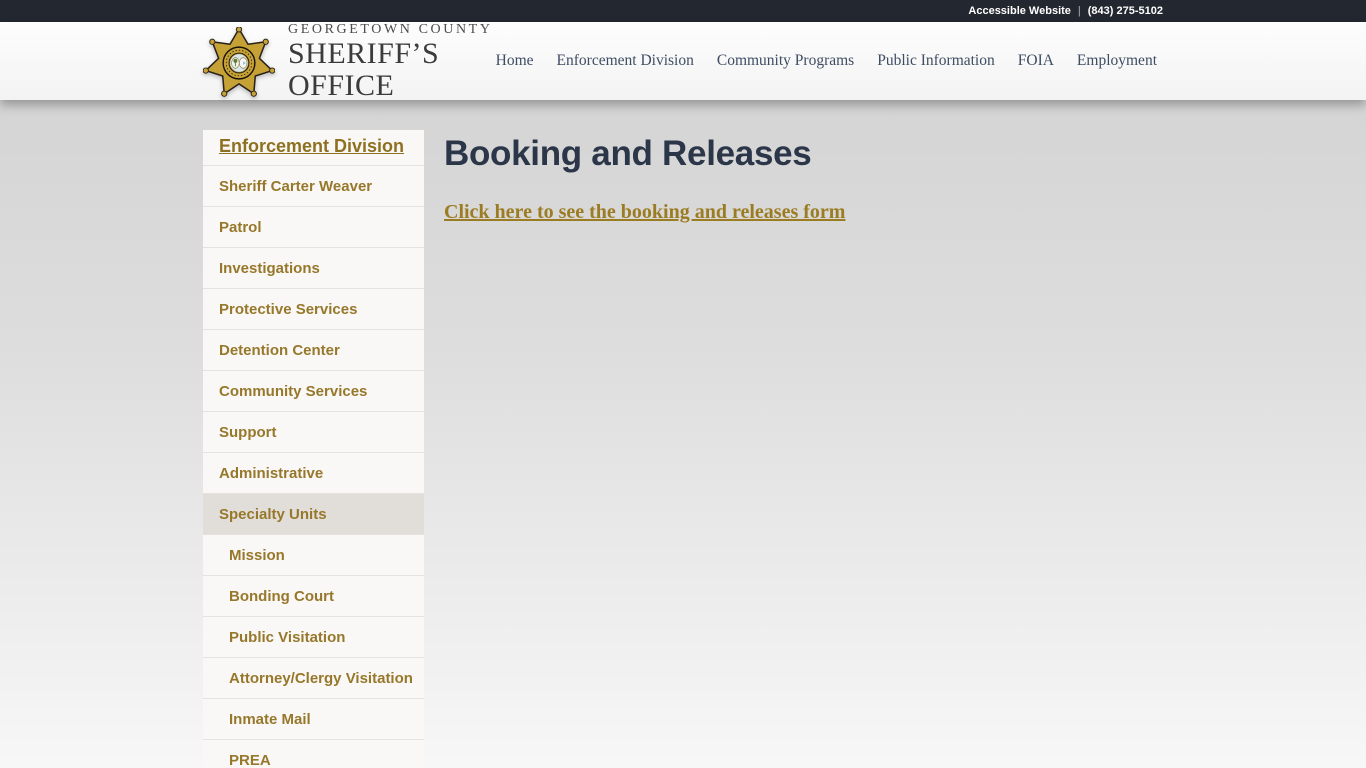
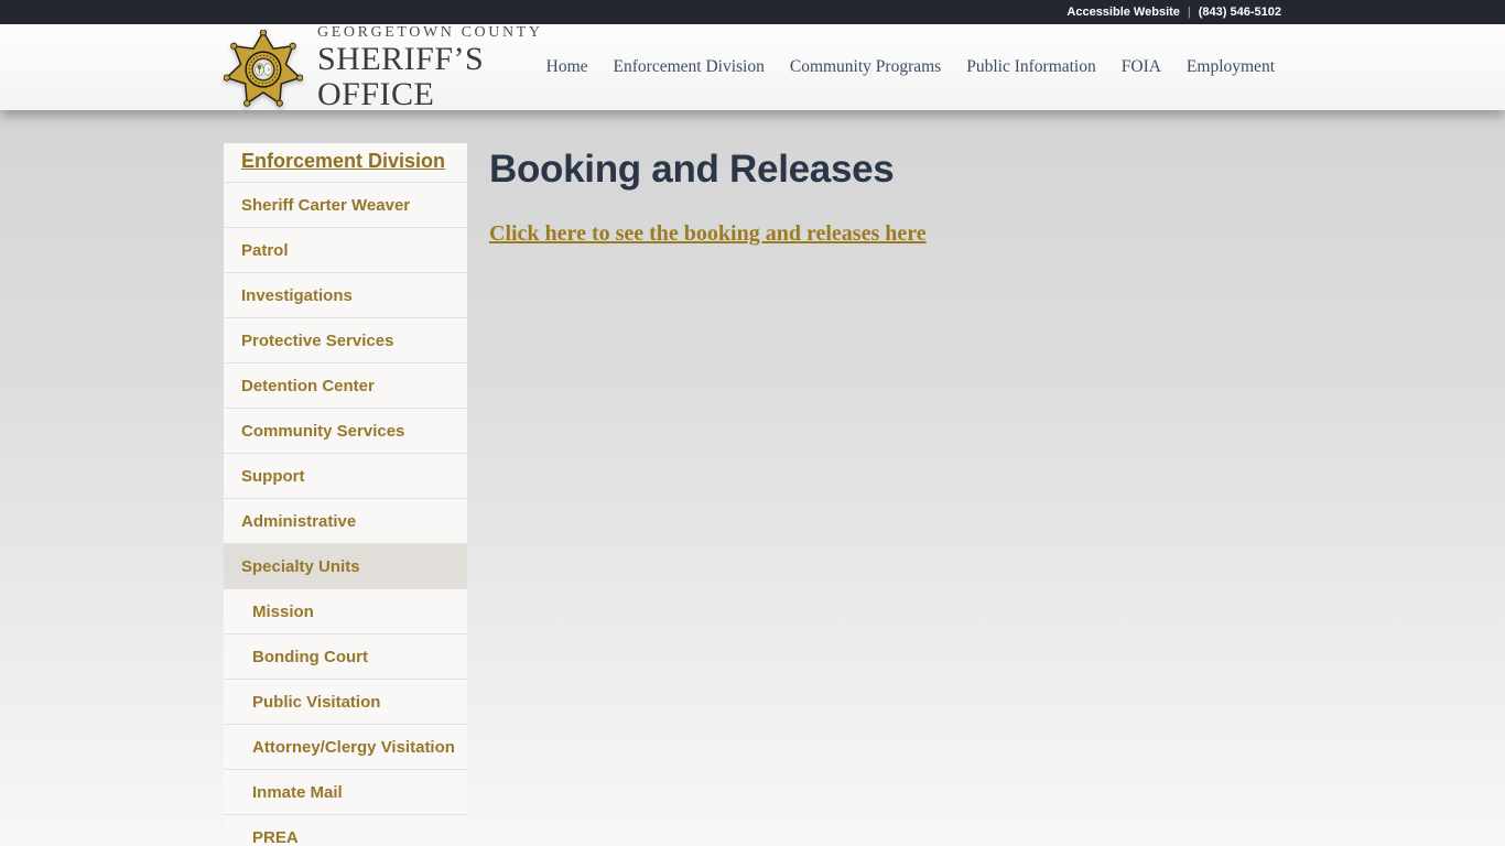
  Accessible Website
  |
- (843) 275-5102
+ (843) 546-5102
  GEORGETOWN COUNTY
  SHERIFF’S OFFICE
  Home
  Enforcement Division
  Community Programs
  Public Information
  FOIA
  Employment
  Enforcement Division
  Sheriff Carter Weaver
  Patrol
  Investigations
  Protective Services
  Detention Center
  Community Services
  Support
  Administrative
  Specialty Units
  Mission
  Bonding Court
  Public Visitation
  Attorney/Clergy Visitation
  Inmate Mail
  PREA
  Booking and Releases
- Click here to see the booking and releases form
+ Click here to see the booking and releases here
